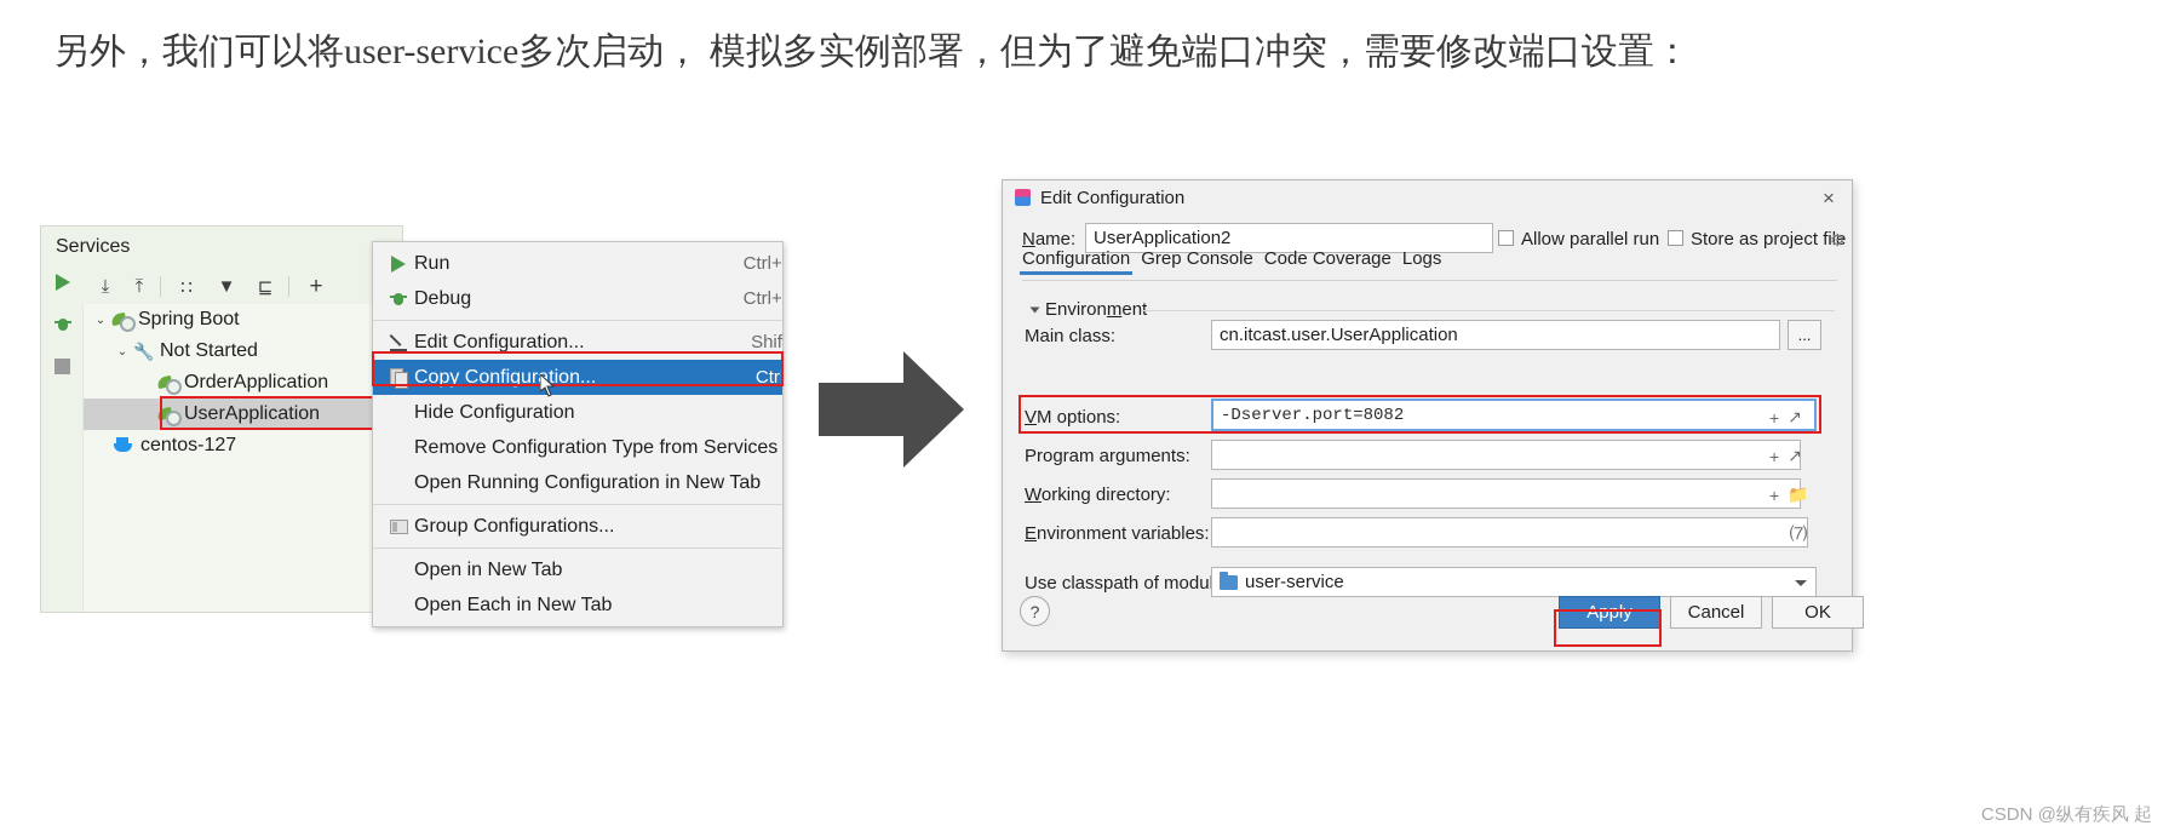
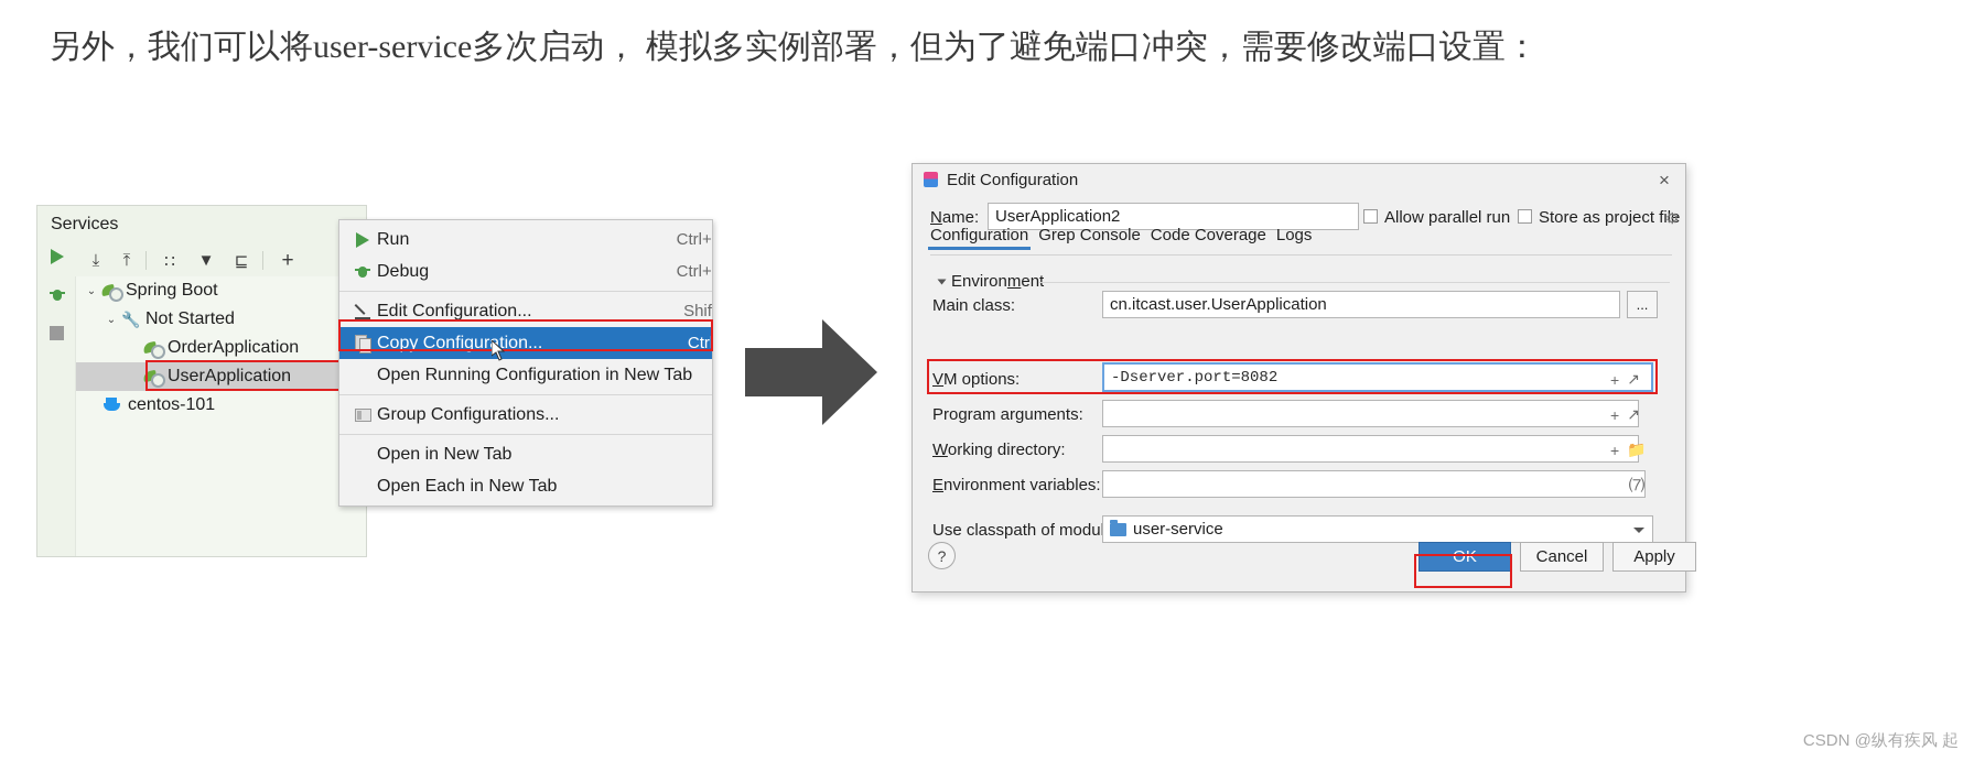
  另外，我们可以将user-service多次启动， 模拟多实例部署，但为了避免端口冲突，需要修改端口设置：
  Services
  ⤓
  ⤒
  ∷
  ▼
  ⊑
  +
  ⌄
  Spring Boot
  ⌄
  🔧
  Not Started
  OrderApplication
  UserApplication
- centos-127
+ centos-101
  Run
  Debug
  Edit Configuration...
  Copy Configurtion...
  Ctrl
- Hide Configuration
- Remove Configuration Type from Services
  Open Running Configuration in New Tab
  Group Configurations...
  Open in New Tab
  Open Each in New Tab
  Edit Configuration
  ×
  Name:
  UserApplication2
  Allow parallel run
  Store as project file
  ⚙
  Configuration
  Grep Console
  Code Coverage
  Logs
  Main class:
  cn.itcast.user.UserApplication
  ...
  Environmen
  VM options:
  -Dserver.port=8082
  +
  ↗
  Program arguments:
  +
  ↗
  Working directory:
  +
  📁
  Environment variables:
  ⑺
  Use classpath of modu
  user-service
  ?
- Apply
+ OK
  Cancel
- OK
+ Apply
  CSDN @纵有疾风 起
